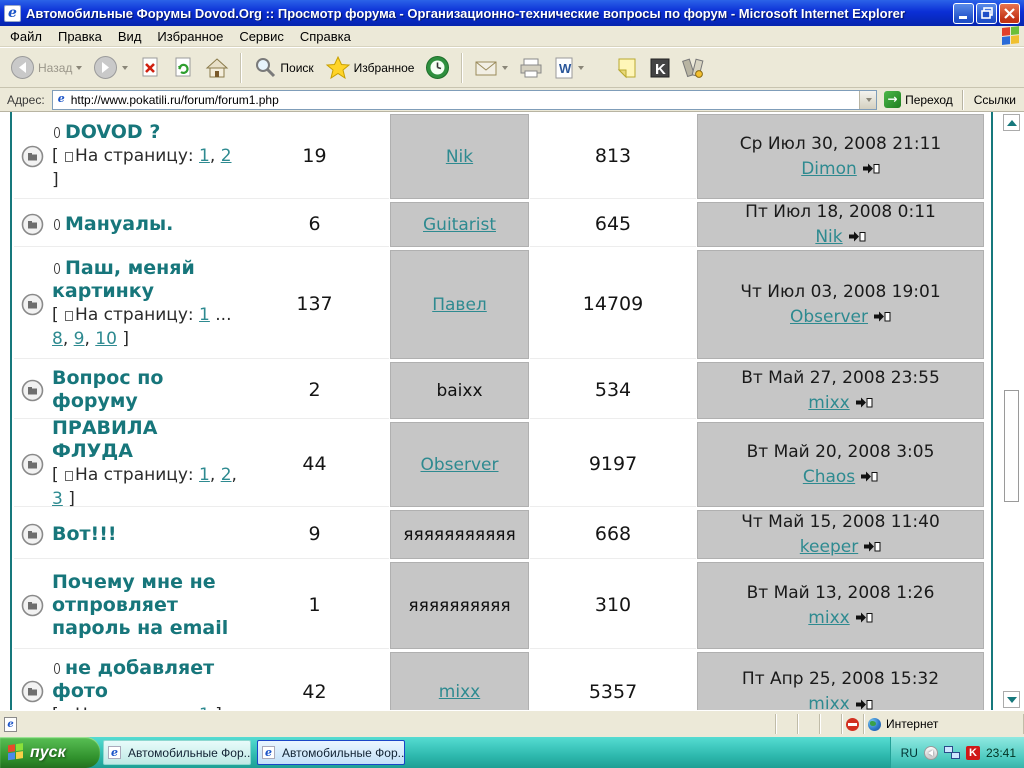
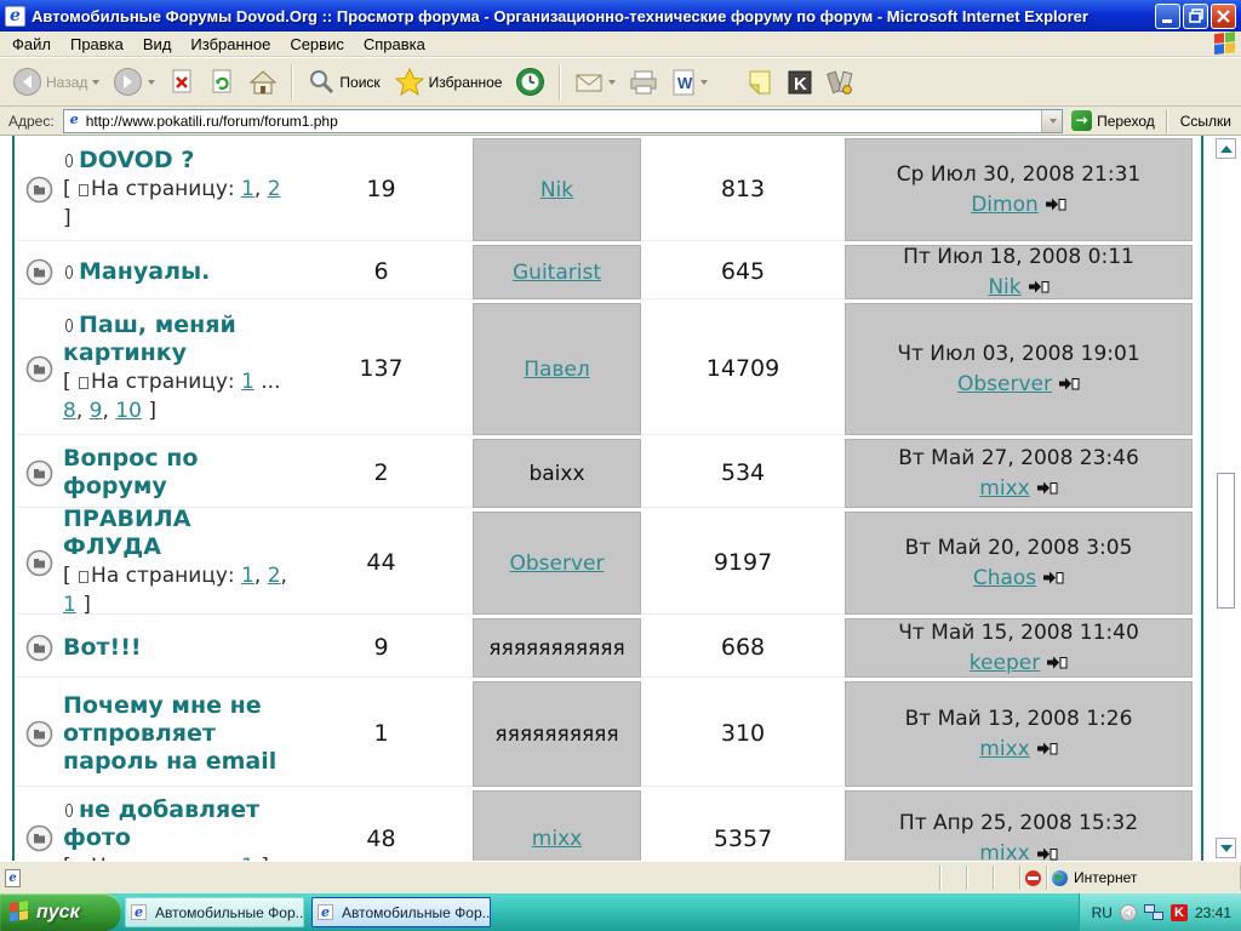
  e
- Автомобильные Форумы Dovod.Org :: Просмотр форума - Организационно-технические вопросы по форум - Microsoft Internet Explorer
+ Автомобильные Форумы Dovod.Org :: Просмотр форума - Организационно-технические форуму по форум - Microsoft Internet Explorer
  Файл
  Правка
  Вид
  Избранное
  Сервис
  Справка
  Назад
  Поиск
  Избранное
  W
  K
  Адрес:
  e
  http://www.pokatili.ru/forum/forum1.php
  →
  Переход
  Ссылки
  DOVOD ?
  [ На страницу: 1, 2 ]
  19
  Nik
  813
- Ср Июл 30, 2008 21:11
+ Ср Июл 30, 2008 21:31
  Dimon
  Мануалы.
  6
  Guitarist
  645
  Пт Июл 18, 2008 0:11
  Nik
  Паш, меняй картинку
  [ На страницу: 1 ... 8, 9, 10 ]
  137
  Павел
  14709
  Чт Июл 03, 2008 19:01
  Observer
  Вопрос по форуму
  2
  baixx
  534
- Вт Май 27, 2008 23:55
+ Вт Май 27, 2008 23:46
  mixx
  ПРАВИЛА ФЛУДА
- [ На страницу: 1, 2, 3 ]
+ [ На страницу: 1, 2, 1 ]
  44
  Observer
  9197
  Вт Май 20, 2008 3:05
  Chaos
  Вот!!!
  9
  яяяяяяяяяяя
  668
  Чт Май 15, 2008 11:40
  keeper
  Почему мне не отпровляет пароль на email
  1
  яяяяяяяяяя
  310
  Вт Май 13, 2008 1:26
  mixx
  не добавляет фото
- 42
+ 48
  mixx
  5357
  Пт Апр 25, 2008 15:32
  mixx
  e
  Интернет
  пуск
  e
  Автомобильные Фор..
  e
  Автомобильные Фор..
  RU
  K
  23:41
